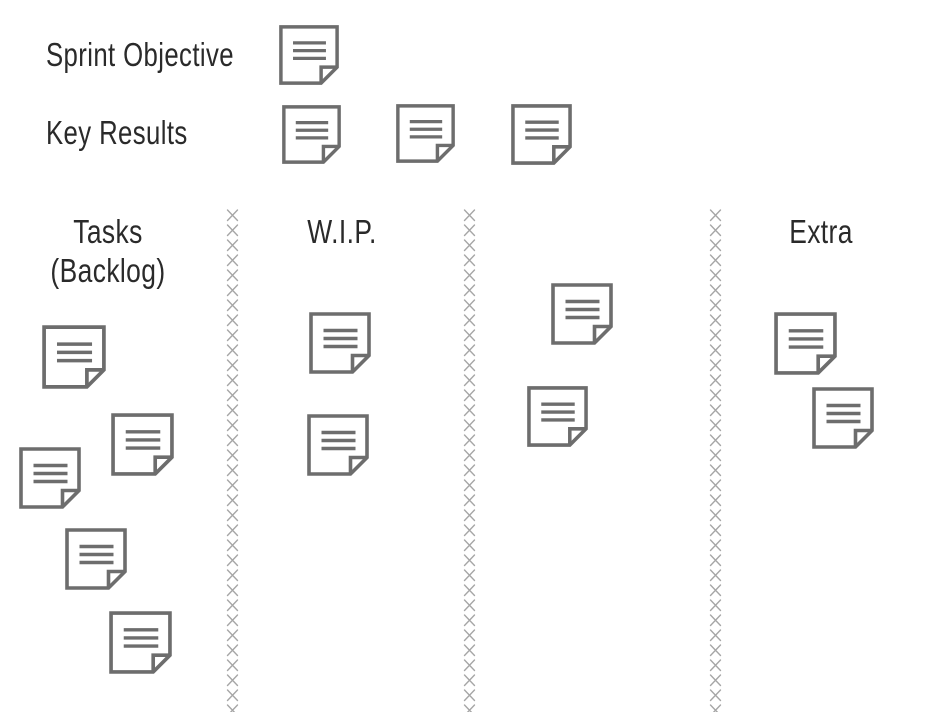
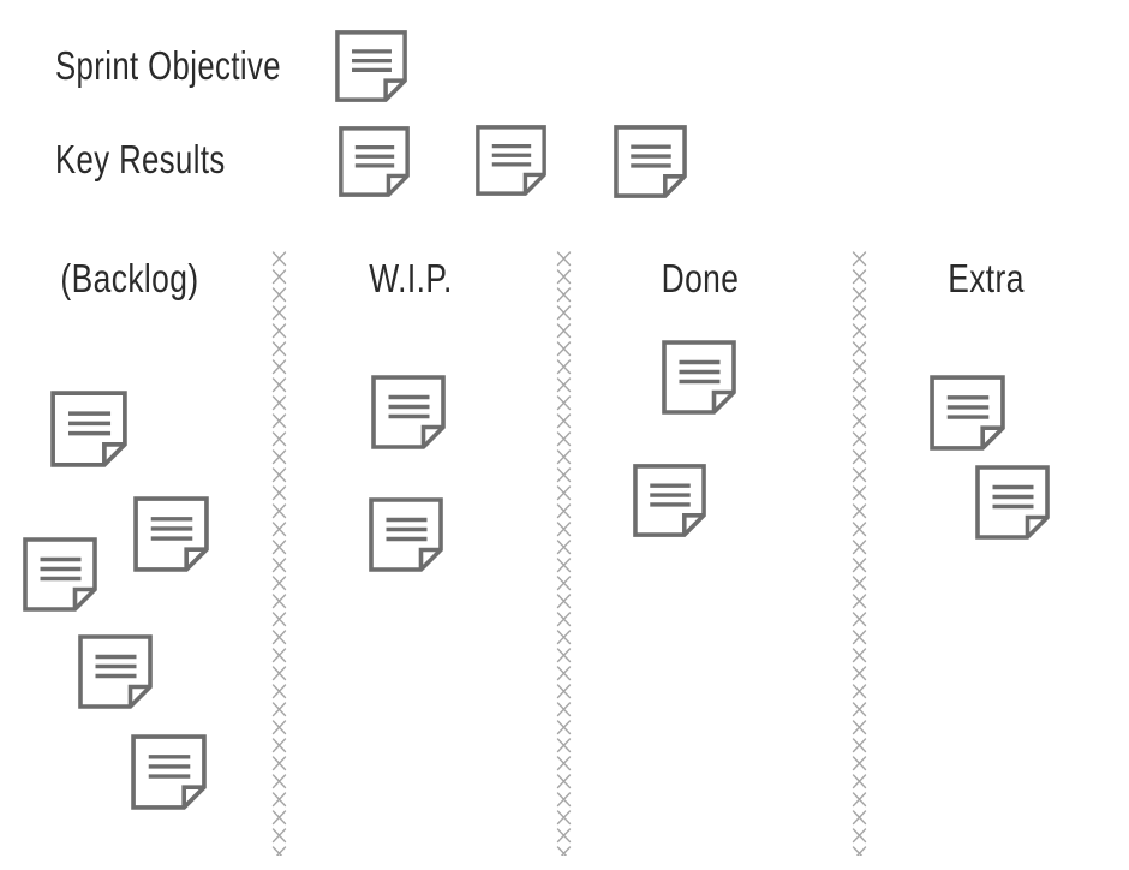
  Sprint Objective
  Key Results
- Tasks
  (Backlog)
  W.I.P.
+ Done
  Extra
